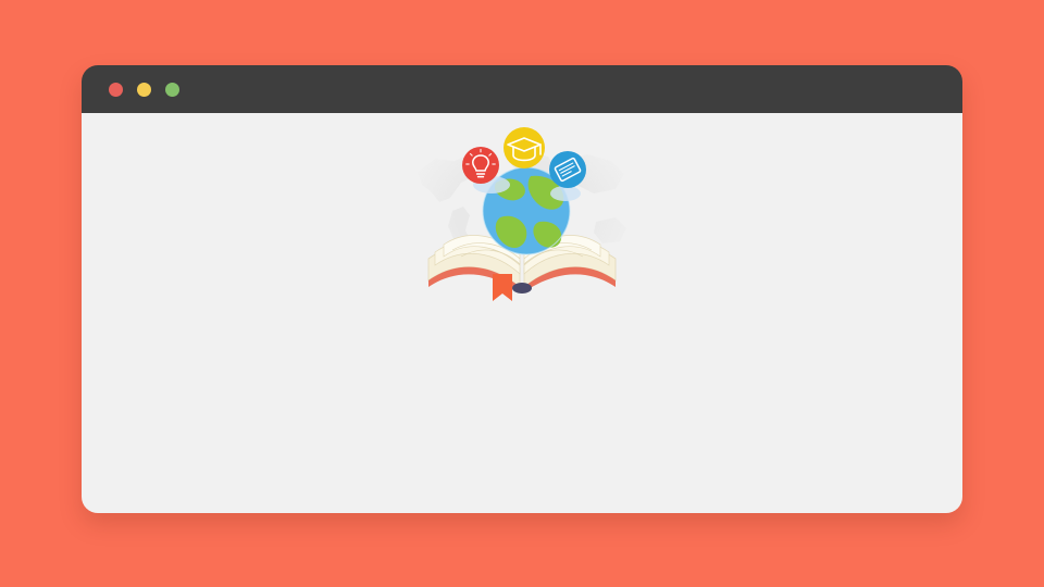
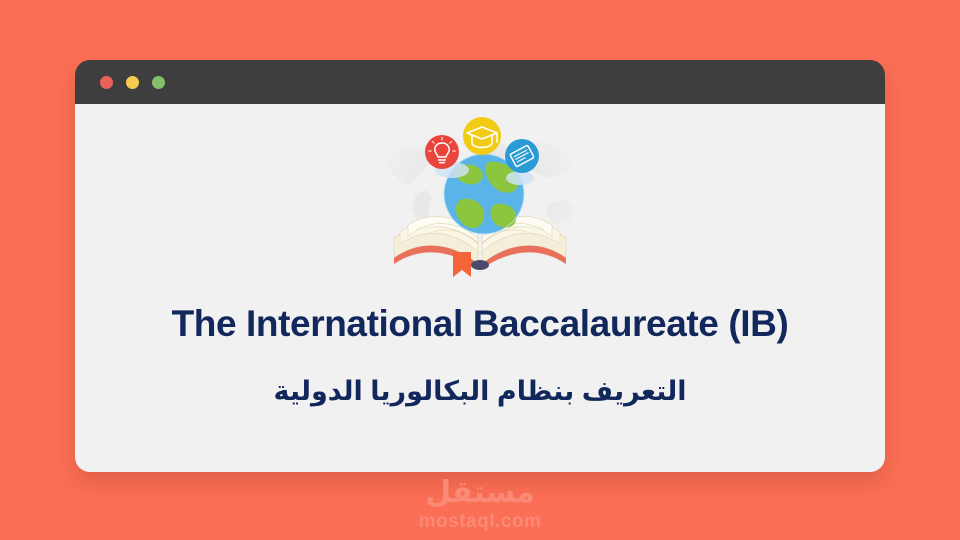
+ The International Baccalaureate (IB)
+ التعريف بنظام البكالوريا الدولية
+ مستقل
+ mostaql.com
